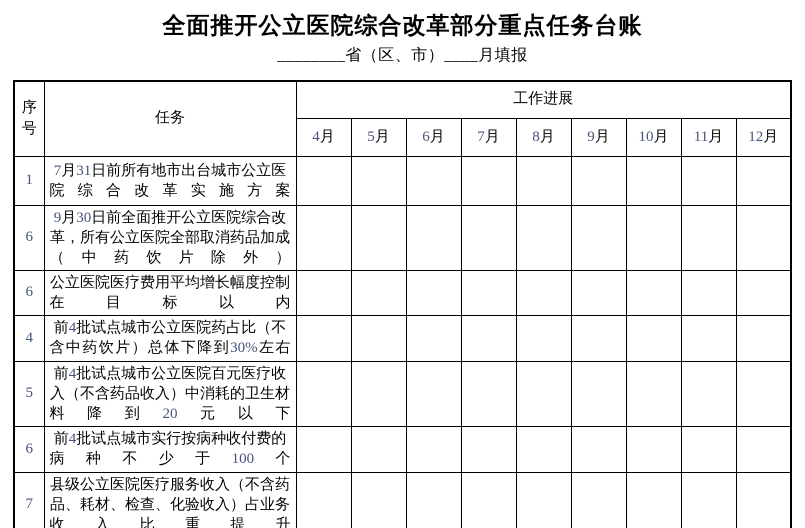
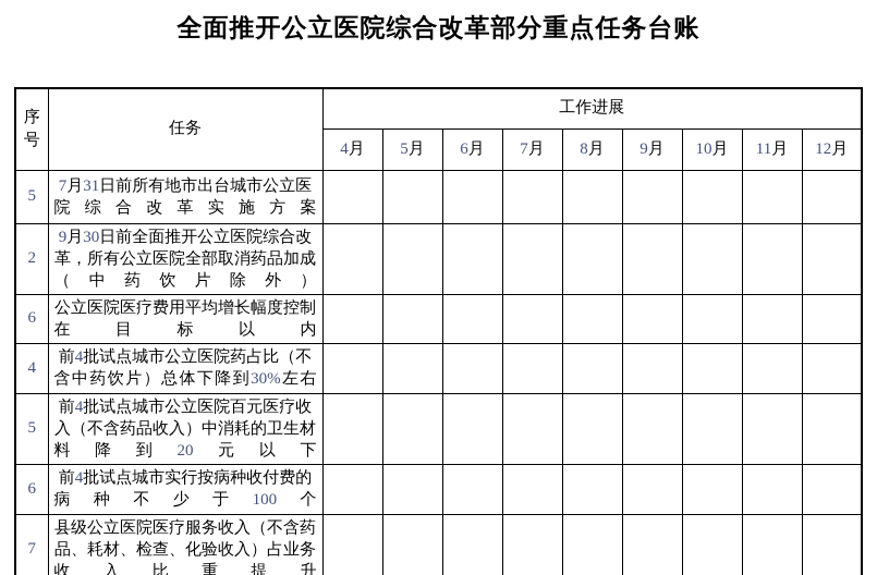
  全面推开公立医院综合改革部分重点任务台账
- ________省（区、市）____月填报
  序 号	任务	工作进展
  4月	5月	6月	7月	8月	9月	10月	11月	12月
- 1	7月31日前所有地市出台城市公立医院综合改革实施方案
+ 5	7月31日前所有地市出台城市公立医院综合改革实施方案
- 6	9月30日前全面推开公立医院综合改革，所有公立医院全部取消药品加成（中药饮片除外）
+ 2	9月30日前全面推开公立医院综合改革，所有公立医院全部取消药品加成（中药饮片除外）
  6	公立医院医疗费用平均增长幅度控制在目标以内
  4	前4批试点城市公立医院药占比（不含中药饮片）总体下降到30%左右
  5	前4批试点城市公立医院百元医疗收入（不含药品收入）中消耗的卫生材料降到20元以下
  6	前4批试点城市实行按病种收付费的病种不少于100个
  7	县级公立医院医疗服务收入（不含药品、耗材、检查、化验收入）占业务收入比重提升
